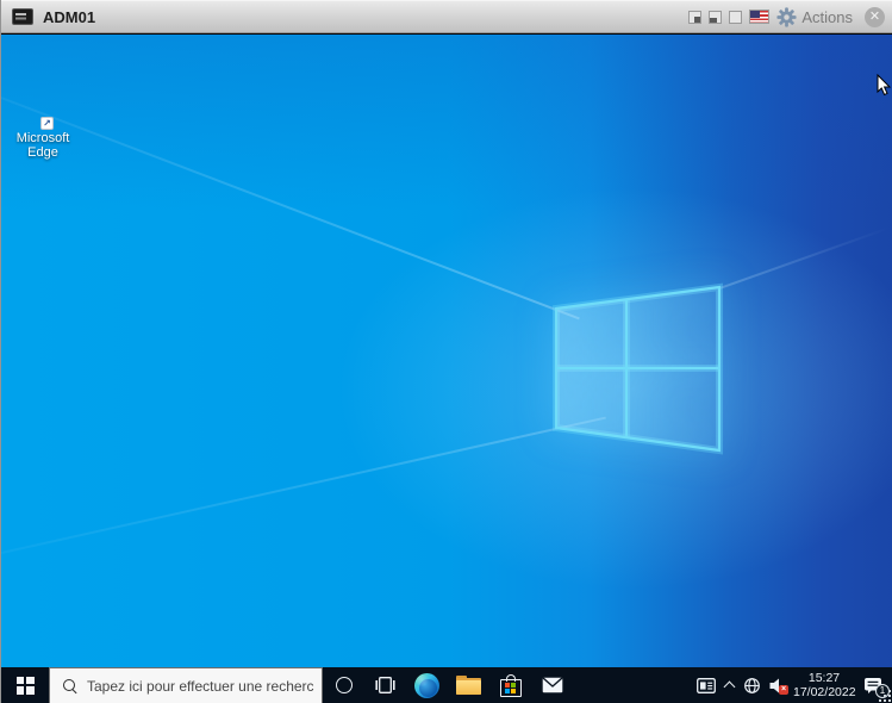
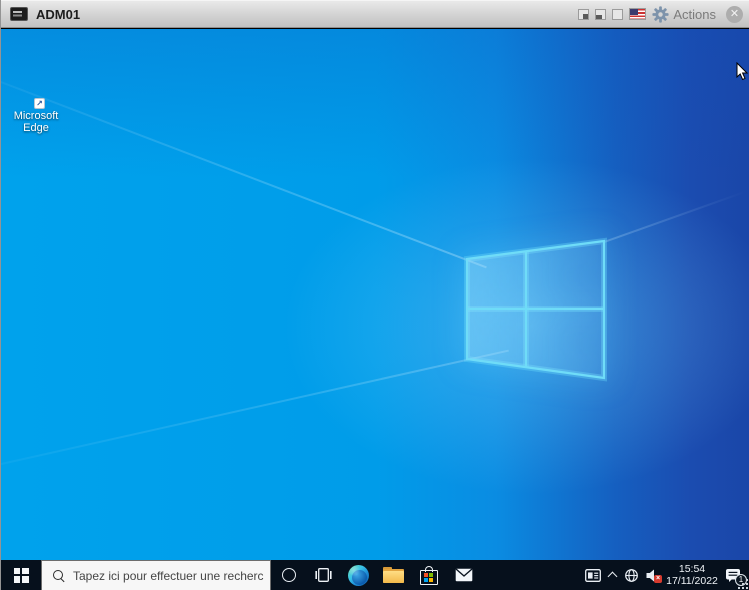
  ADM01
  Actions
  ✕
  ↗
  Microsoft Edge
  Tapez ici pour effectuer une recherc
- 15:27
+ 15:54
- 17/02/2022
+ 17/11/2022
  1
